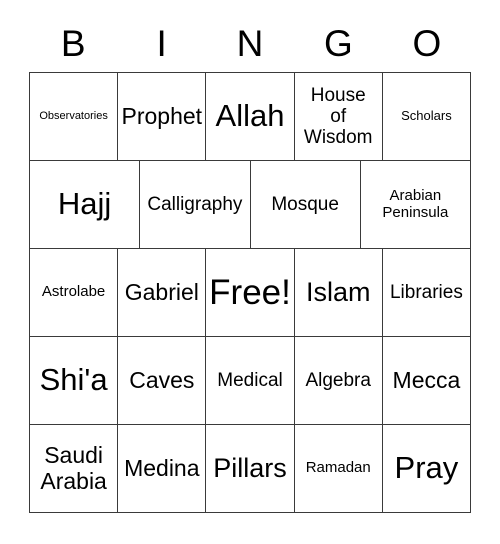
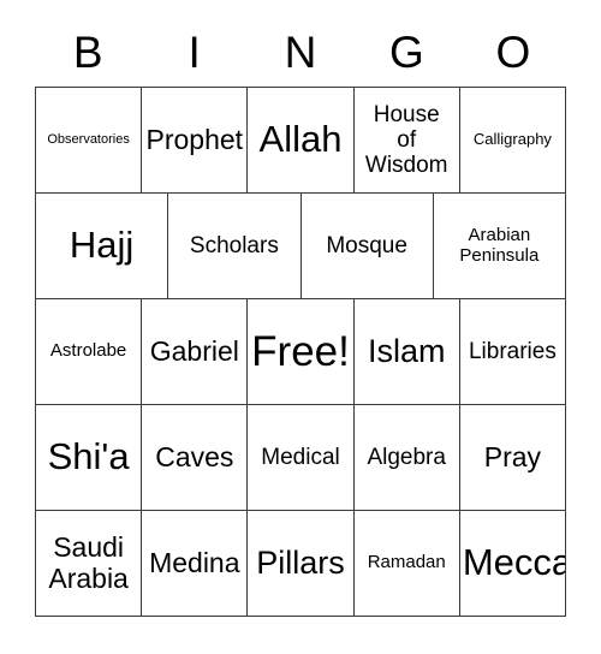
  B
  I
  N
  G
  O
  Observatories
  Prophet
  Allah
  House
  of
  Wisdom
- Scholars
+ Calligraphy
  Hajj
- Calligraphy
+ Scholars
  Mosque
  Arabian
  Peninsula
  Astrolabe
  Gabriel
  Free!
  Islam
  Libraries
  Shi'a
  Caves
  Medical
  Algebra
- Mecca
+ Pray
  Saudi
  Arabia
  Medina
  Pillars
  Ramadan
- Pray
+ Mecca
